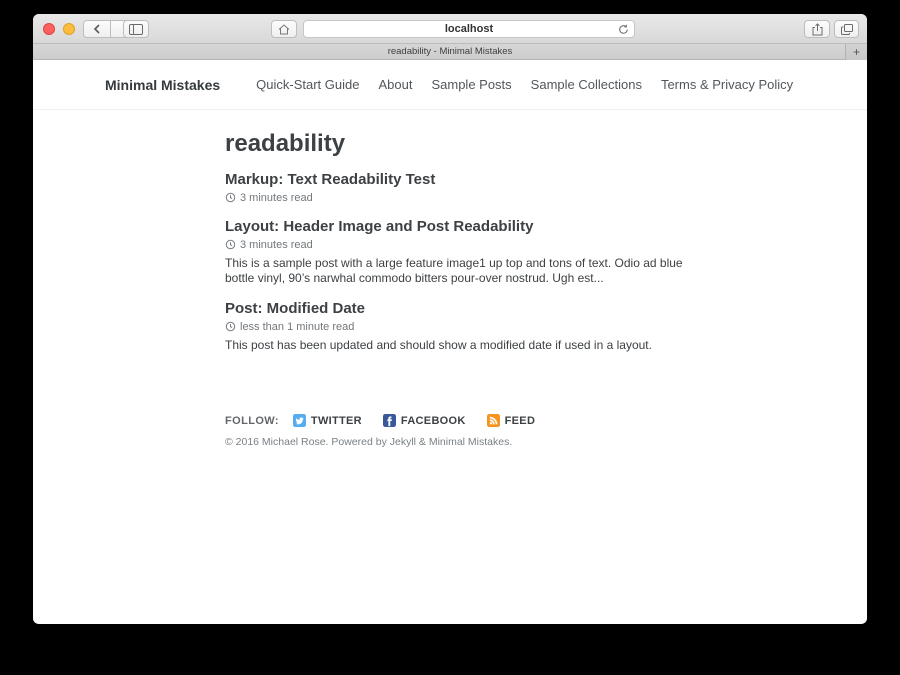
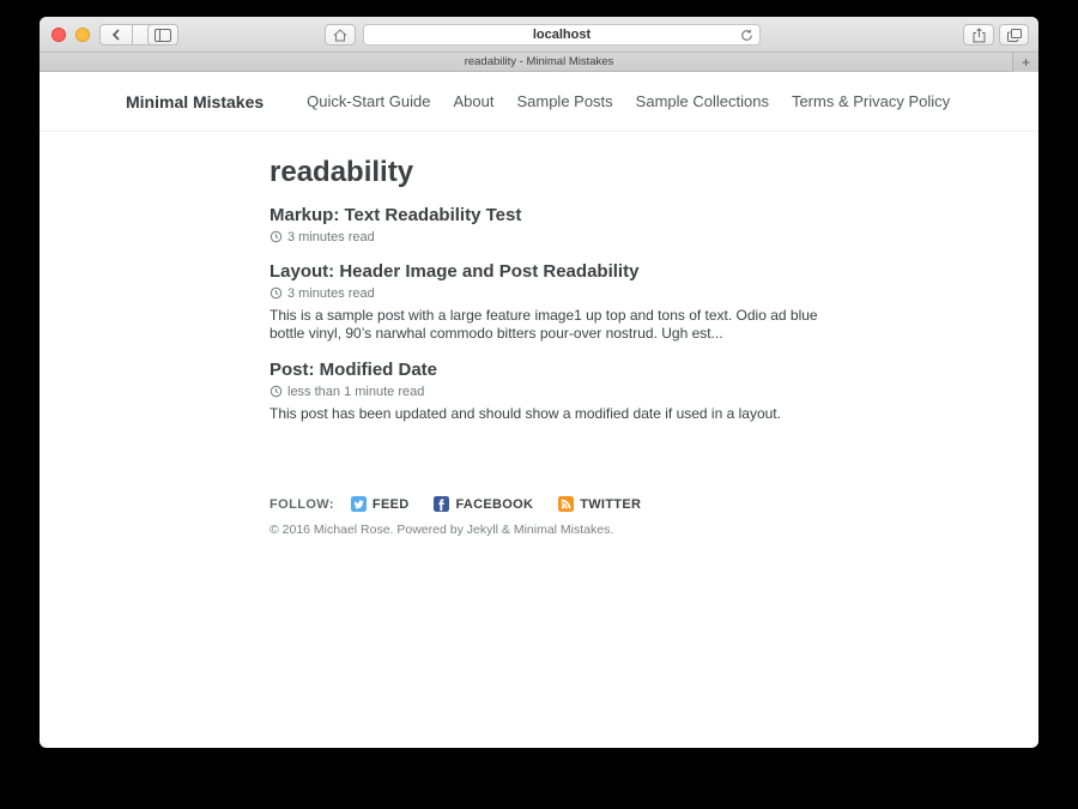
  localhost
  readability - Minimal Mistakes
  +
  Minimal Mistakes
  Quick-Start Guide
  About
  Sample Posts
  Sample Collections
  Terms & Privacy Policy
  readability
  Markup: Text Readability Test
  3 minutes read
  Layout: Header Image and Post Readability
  3 minutes read
  This is a sample post with a large feature image1 up top and tons of text. Odio ad blue bottle vinyl, 90’s narwhal commodo bitters pour-over nostrud. Ugh est...
  Post: Modified Date
  less than 1 minute read
  This post has been updated and should show a modified date if used in a layout.
  FOLLOW:
- TWITTER
+ FEED
  FACEBOOK
- FEED
+ TWITTER
  © 2016 Michael Rose. Powered by Jekyll & Minimal Mistakes.
